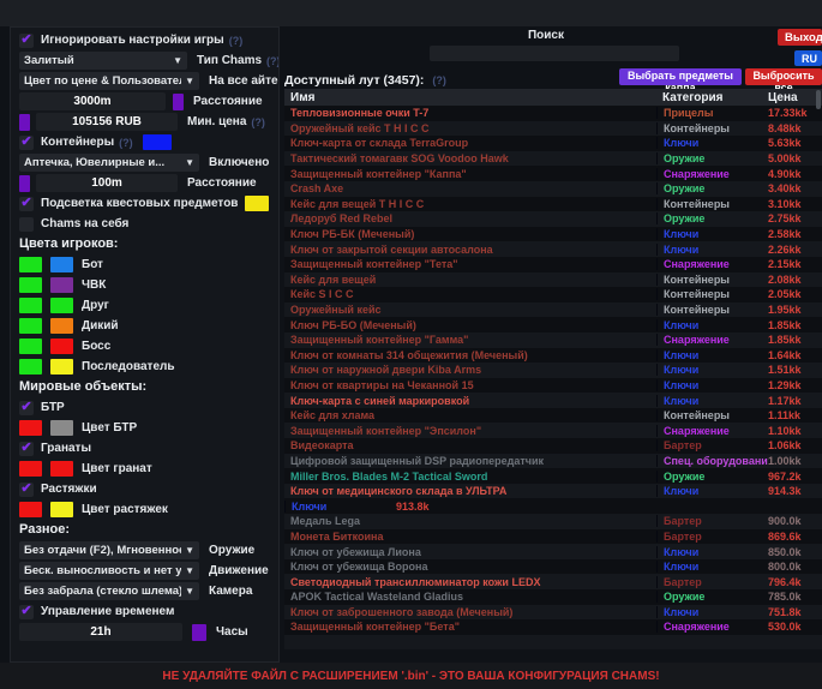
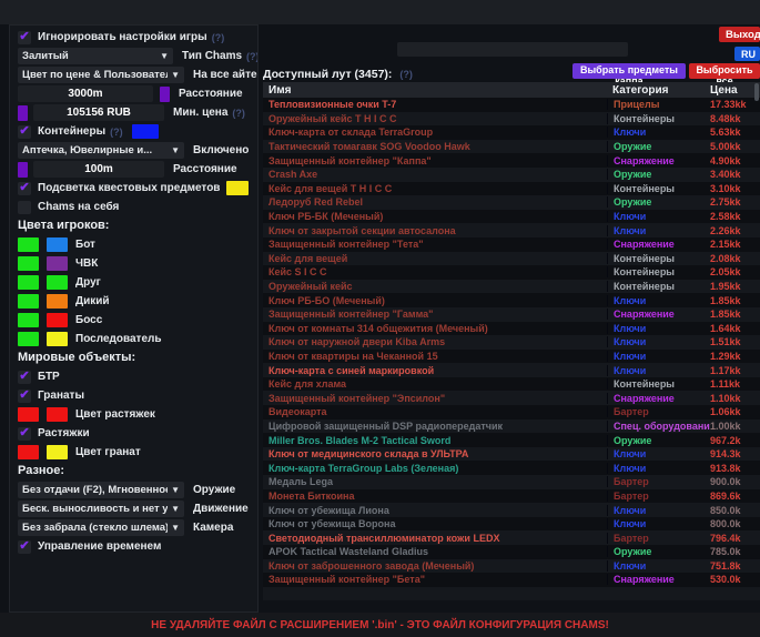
  ✔
  Игнорировать настройки игры
  (?)
  Залитый
  ▼
  Тип Chams
  Цвет по цене & Пользовате
  ▼
  На все айте
  3000m
  Расстояние
  105156 RUB
  Мин. цена
  (?)
  ✔
  Контейнеры
  (?)
  Аптечка, Ювелирные и...
  ▼
  Включено
  100m
  Расстояние
  ✔
  Подсветка квестовых предметов
  Chams на себя
  Цвета игроков:
  Бот
  ЧВК
  Друг
  Дикий
  Босс
  Последователь
  Мировые объекты:
  ✔
  БТР
- Цвет БТР
  ✔
  Гранаты
- Цвет гранат
+ Цвет растяжек
  ✔
  Растяжки
- Цвет растяжек
+ Цвет гранат
  Разное:
  Без отдачи (F2), Мгновенно
  ▼
  Оружие
  Беск. выносливость и нет у
  ▼
  Движение
  Без забрала (стекло шлема)
  ▼
  Камера
  ✔
  Управление временем
- 21h
- Часы
- Поиск
  Выход
  RU
  Доступный лут (3457): (?)
  Выбрать предметы каппа
  Выбросить все
  Имя
  Категория
  Цена
  Тепловизионные очки T-7
  Прицелы
  17.33kk
  Оружейный кейс T H I C C
  Контейнеры
  8.48kk
  Ключ-карта от склада TerraGroup
  Ключи
  5.63kk
  Тактический томагавк SOG Voodoo Hawk
  Оружие
  5.00kk
  Защищенный контейнер "Каппа"
  Снаряжение
  4.90kk
  Crash Axe
  Оружие
  3.40kk
  Кейс для вещей T H I C C
  Контейнеры
  3.10kk
  Ледоруб Red Rebel
  Оружие
  2.75kk
  Ключ РБ-БК (Меченый)
  Ключи
  2.58kk
  Ключ от закрытой секции автосалона
  Ключи
  2.26kk
  Защищенный контейнер "Тета"
  Снаряжение
  2.15kk
  Кейс для вещей
  Контейнеры
  2.08kk
  Кейс S I C C
  Контейнеры
  2.05kk
  Оружейный кейс
  Контейнеры
  1.95kk
  Ключ РБ-БО (Меченый)
  Ключи
  1.85kk
  Защищенный контейнер "Гамма"
  Снаряжение
  1.85kk
  Ключ от комнаты 314 общежития (Меченый)
  Ключи
  1.64kk
  Ключ от наружной двери Kiba Arms
  Ключи
  1.51kk
  Ключ от квартиры на Чеканной 15
  Ключи
  1.29kk
  Ключ-карта с синей маркировкой
  Ключи
  1.17kk
  Кейс для хлама
  Контейнеры
  1.11kk
  Защищенный контейнер "Эпсилон"
  Снаряжение
  1.10kk
  Видеокарта
  Бартер
  1.06kk
  Цифровой защищенный DSP радиопередатчик
  Спец. оборудовани
  1.00kk
  Miller Bros. Blades M-2 Tactical Sword
  Оружие
  967.2k
  Ключ от медицинского склада в УЛЬТРА
  Ключи
  914.3k
+ Ключ-карта TerraGroup Labs (Зеленая)
  Ключи
  913.8k
  Медаль Lega
  Бартер
  900.0k
  Монета Биткоина
  Бартер
  869.6k
  Ключ от убежища Лиона
  Ключи
  850.0k
  Ключ от убежища Ворона
  Ключи
  800.0k
  Светодиодный трансиллюминатор кожи LEDX
  Бартер
  796.4k
  APOK Tactical Wasteland Gladius
  Оружие
  785.0k
  Ключ от заброшенного завода (Меченый)
  Ключи
  751.8k
  Защищенный контейнер "Бета"
  Снаряжение
  530.0k
- НЕ УДАЛЯЙТЕ ФАЙЛ С РАСШИРЕНИЕМ '.bin' - ЭТО ВАША КОНФИГУРАЦИЯ CHAMS!
+ НЕ УДАЛЯЙТЕ ФАЙЛ С РАСШИРЕНИЕМ '.bin' - ЭТО ФАЙЛ КОНФИГУРАЦИЯ CHAMS!
